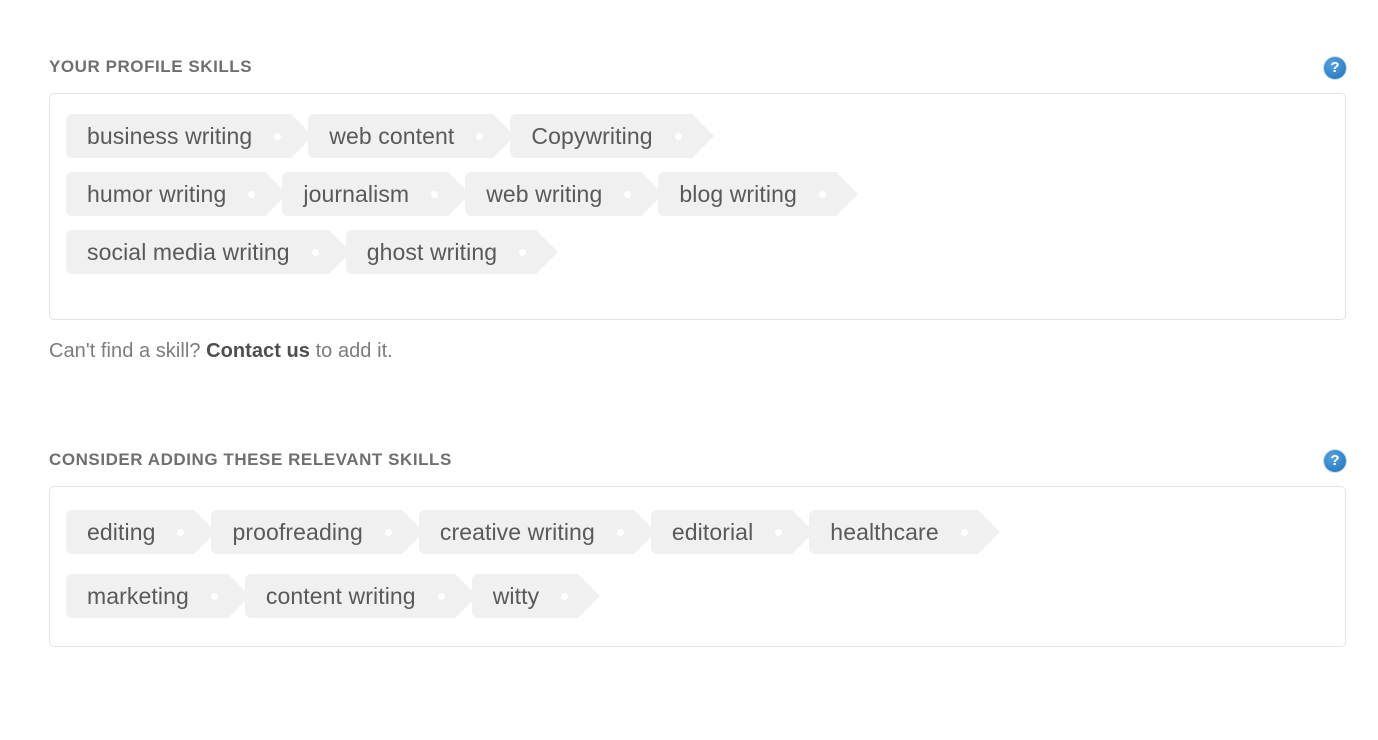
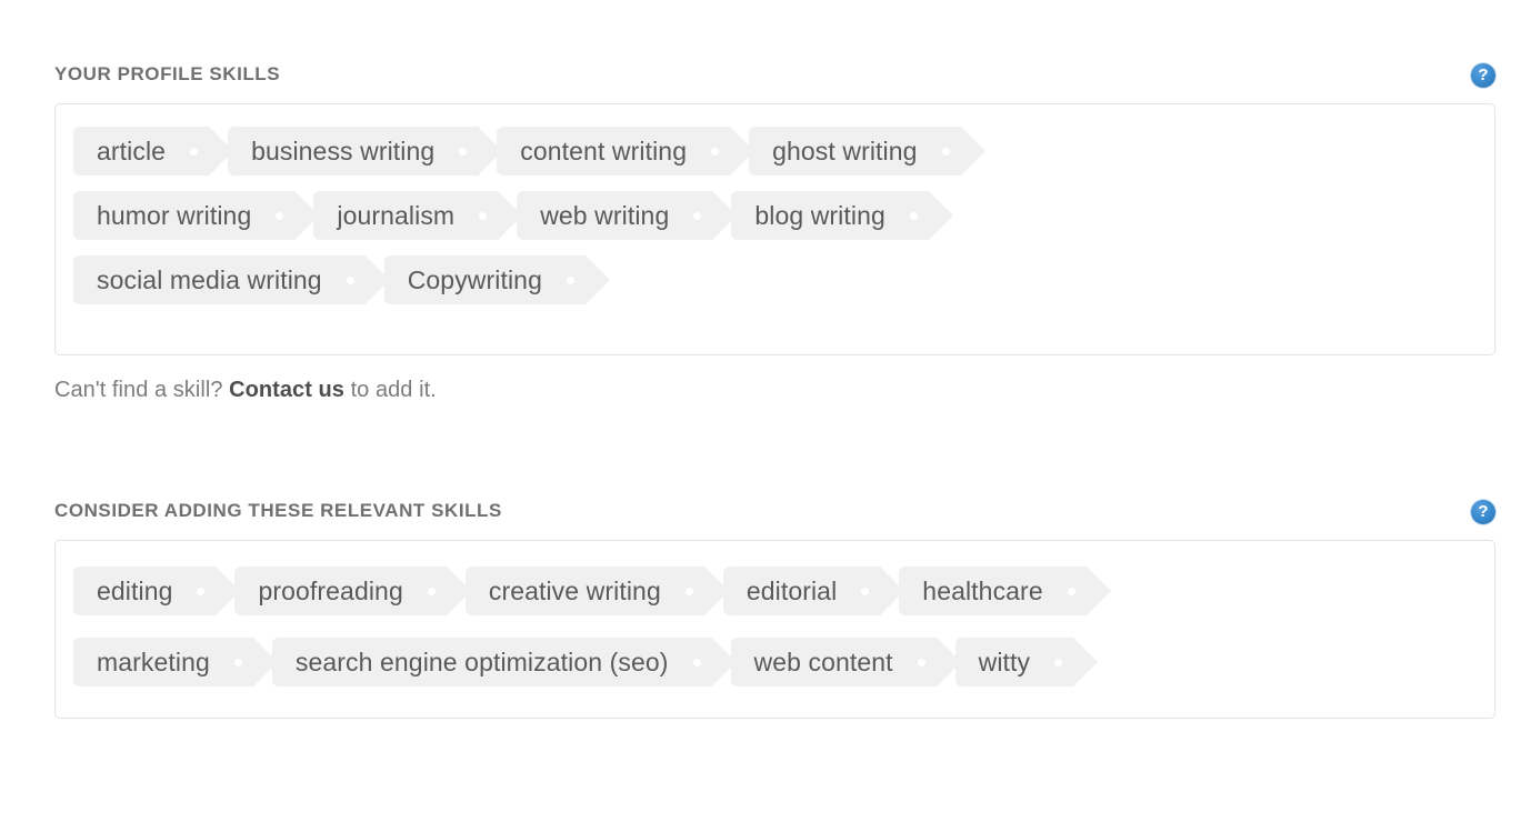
  YOUR PROFILE SKILLS
  ?
+ article
  business writing
- web content
+ content writing
- Copywriting
+ ghost writing
  humor writing
  journalism
  web writing
  blog writing
  social media writing
- ghost writing
+ Copywriting
  Can't find a skill? Contact us to add it.
  CONSIDER ADDING THESE RELEVANT SKILLS
  ?
  editing
  proofreading
  creative writing
  editorial
  healthcare
  marketing
+ search engine optimization (seo)
- content writing
+ web content
  witty
